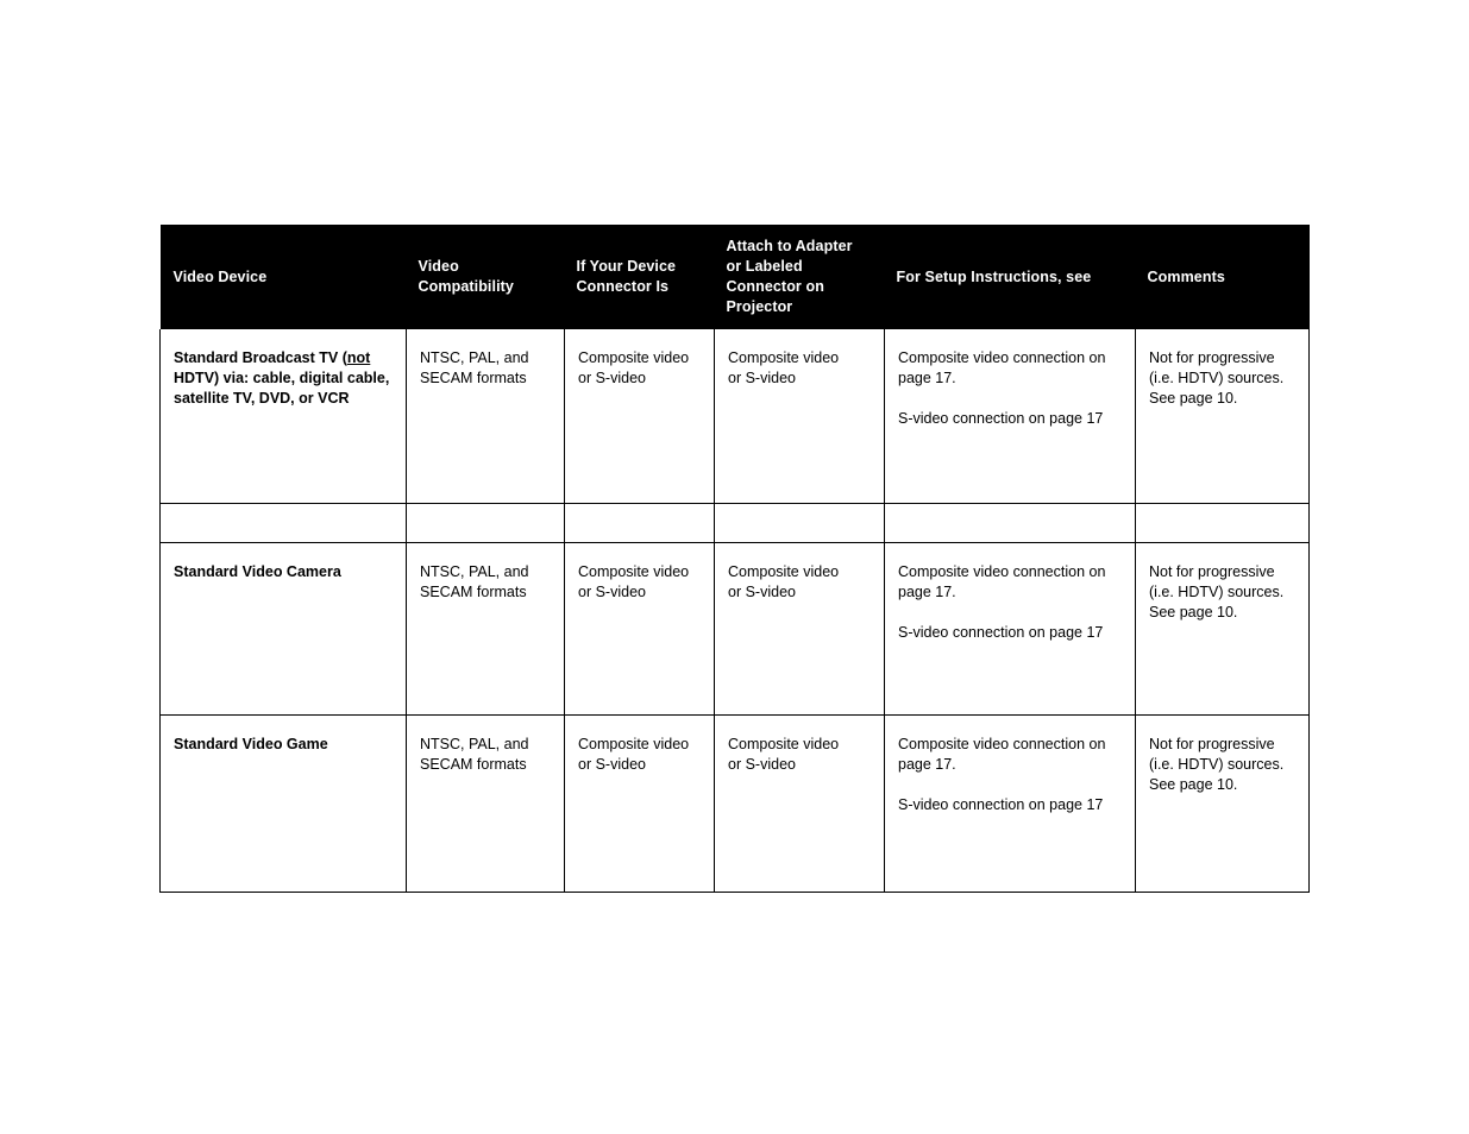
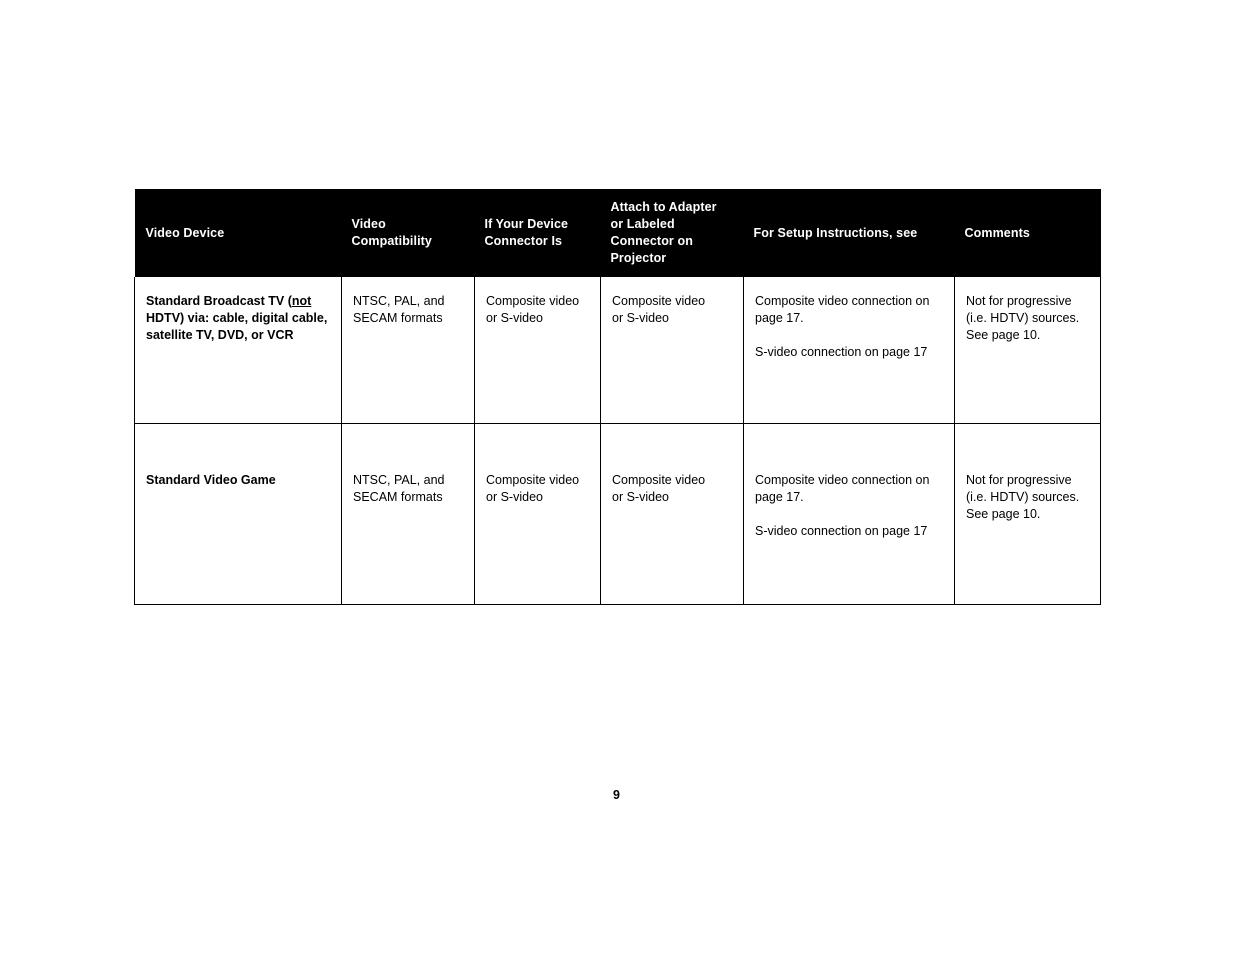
  Video Device	Video Compatibility	If Your Device Connector Is	Attach to Adapter or Labeled Connector on Projector	For Setup Instructions, see	Comments
  Standard Broadcast TV (not HDTV) via: cable, digital cable, satellite TV, DVD, or VCR	NTSC, PAL, and SECAM formats	Composite video or S-video	Composite video or S-video	Composite video connection on page 17. S-video connection on page 17	Not for progressive (i.e. HDTV) sources. See page 10.
- Standard Video Camera	NTSC, PAL, and SECAM formats	Composite video or S-video	Composite video or S-video	Composite video connection on page 17. S-video connection on page 17	Not for progressive (i.e. HDTV) sources. See page 10.
  Standard Video Game	NTSC, PAL, and SECAM formats	Composite video or S-video	Composite video or S-video	Composite video connection on page 17. S-video connection on page 17	Not for progressive (i.e. HDTV) sources. See page 10.
+ 9
